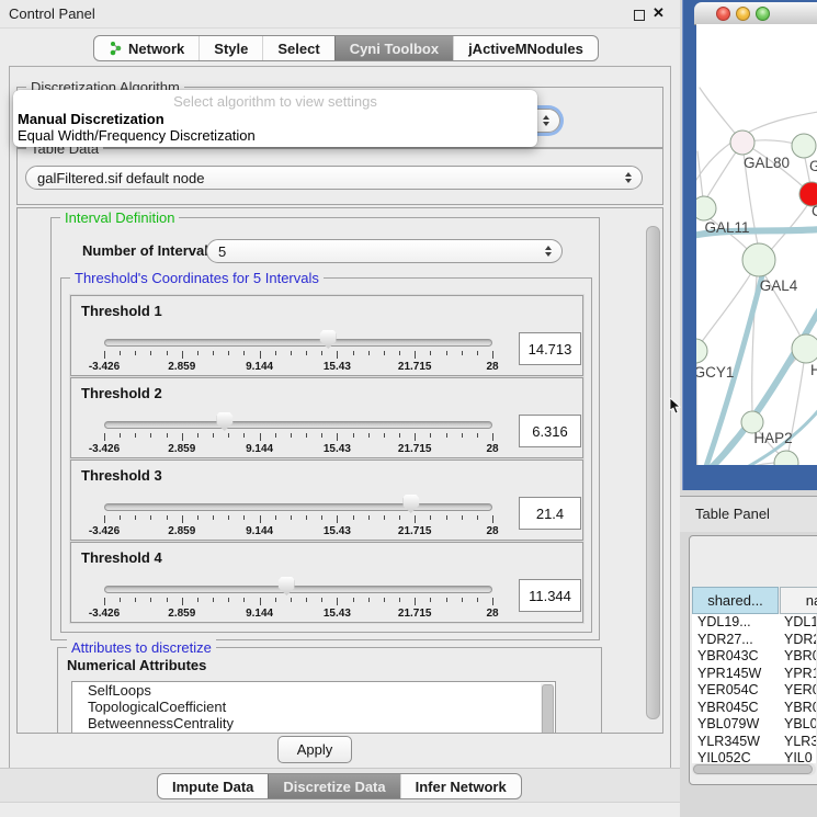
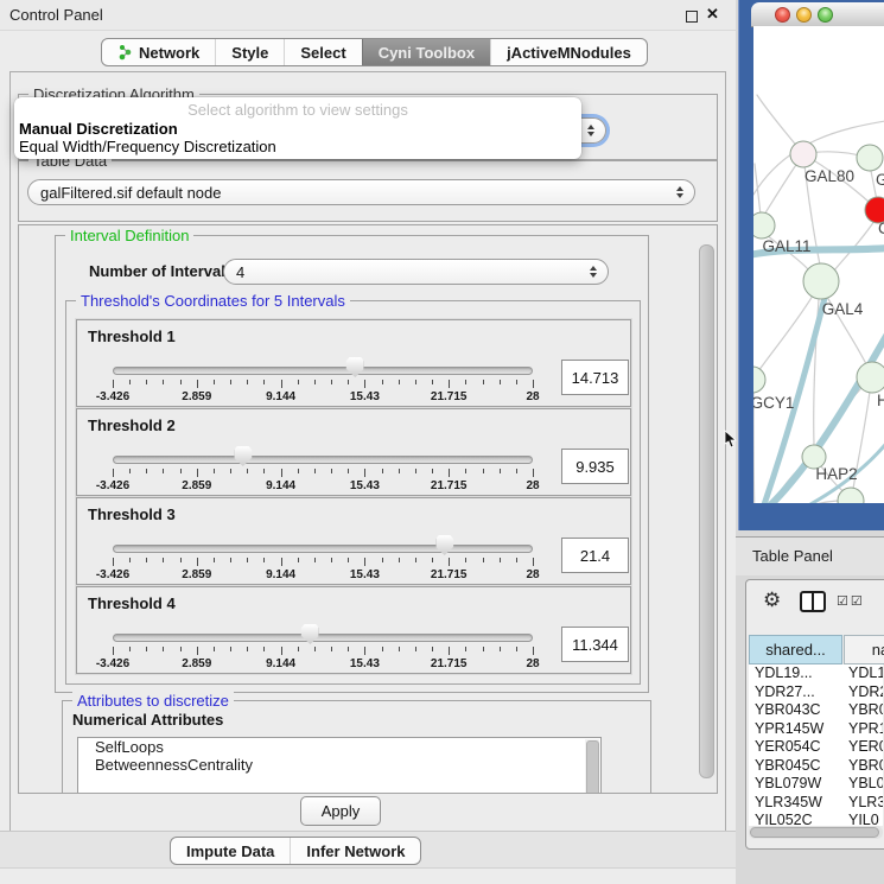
  Control Panel
  ✕
  Network
  Style
  Select
  Cyni Toolbox
  jActiveMNodules
  Discretization Algorithm
  Table Data
  galFiltered.sif default node
  Interval Definition
  Number of Interva
- 5
+ 4
  Threshold's Coordinates for 5 Intervals
  Threshold 1
  -3.426
  2.859
  9.144
  15.43
  21.715
  28
  14.713
  Threshold 2
  -3.426
  2.859
  9.144
  15.43
  21.715
  28
- 6.316
+ 9.935
  Threshold 3
  -3.426
  2.859
  9.144
  15.43
  21.715
  28
  21.4
  Threshold 4
  -3.426
  2.859
  9.144
  15.43
  21.715
  28
  11.344
  Attributes to discretize
  Numerical Attributes
  SelfLoops
- TopologicalCoefficient
  BetweennessCentrality
  Apply
  Impute Data
- Discretize Data
  Infer Network
  GAL80
  GAL11
  GAL4
  GCY1
  HAP2
  G
  H
  Table Panel
+ ⚙
+ ☑☑
  shared...
  YDL19...
  YDL1
  YDR27...
  YDR
  YBR043C
  YBR
  YPR145W
  YPR
  YER054C
  YER
  YBR045C
  YBR
  YBL079W
  YBL0
  YLR345W
  YLR3
  YIL052C
  YIL0
  Select algorithm to view settings
  Manual Discretization
  Equal Width/Frequency Discretization
